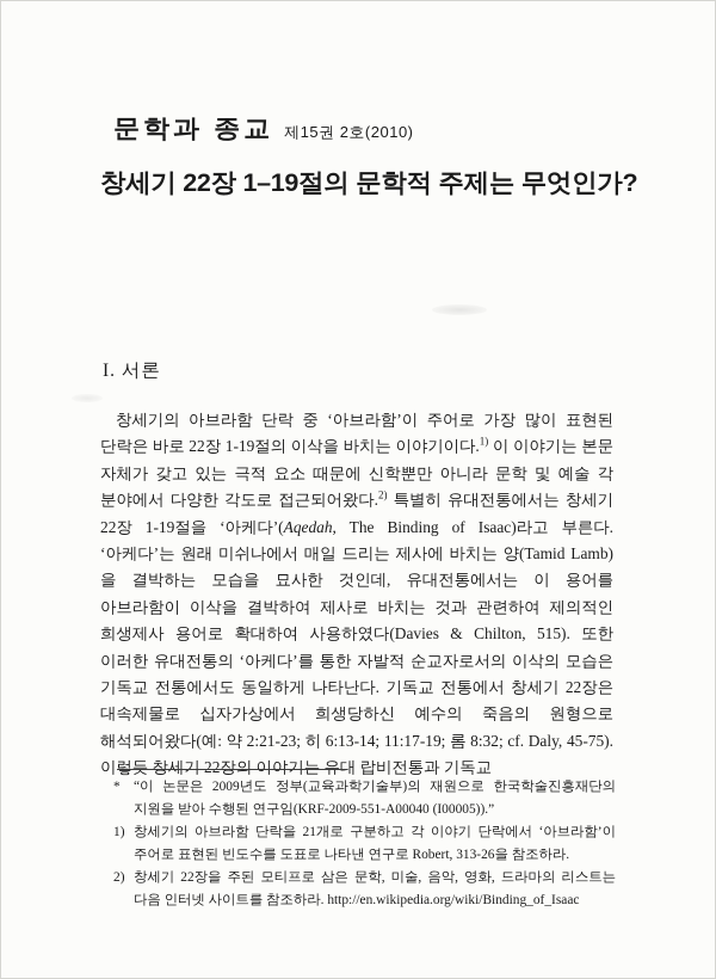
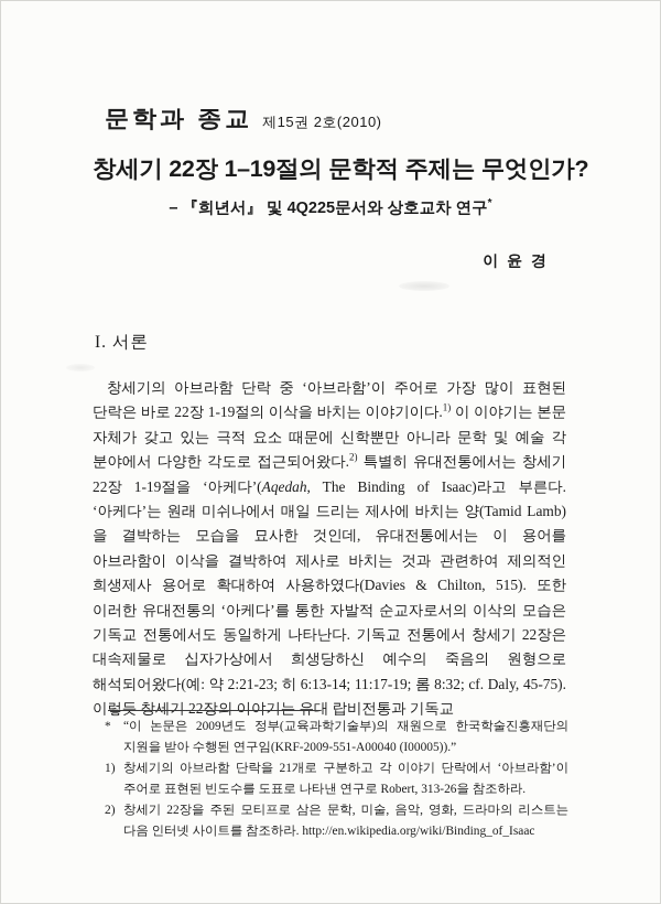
  문학과 종교 제15권 2호(2010)
  창세기 22장 1–19절의 문학적 주제는 무엇인가?
+ – 『희년서』 및 4Q225문서와 상호교차 연구*
+ 이 윤 경
  I. 서론
  창세기의 아브라함 단락 중 ‘아브라함’이 주어로 가장 많이 표현된 단락은 바로 22장 1-19절의 이삭을 바치는 이야기이다.1) 이 이야기는 본문 자체가 갖고 있는 극적 요소 때문에 신학뿐만 아니라 문학 및 예술 각 분야에서 다양한 각도로 접근되어왔다.2) 특별히 유대전통에서는 창세기 22장 1-19절을 ‘아케다’(Aqedah, The Binding of Isaac)라고 부른다. ‘아케다’는 원래 미쉬나에서 매일 드리는 제사에 바치는 양(Tamid Lamb)을 결박하는 모습을 묘사한 것인데, 유대전통에서는 이 용어를 아브라함이 이삭을 결박하여 제사로 바치는 것과 관련하여 제의적인 희생제사 용어로 확대하여 사용하였다(Davies & Chilton, 515). 또한 이러한 유대전통의 ‘아케다’를 통한 자발적 순교자로서의 이삭의 모습은 기독교 전통에서도 동일하게 나타난다. 기독교 전통에서 창세기 22장은 대속제물로 십자가상에서 희생당하신 예수의 죽음의 원형으로 해석되어왔다(예: 약 2:21-23; 히 6:13-14; 11:17-19; 롬 8:32; cf. Daly, 45-75). 이렇듯 창세기 22장의 이야기는 유대 랍비전통과 기독교
  * “이 논문은 2009년도 정부(교육과학기술부)의 재원으로 한국학술진흥재단의 지원을 받아 수행된 연구임(KRF-2009-551-A00040 (I00005)).”
  1) 창세기의 아브라함 단락을 21개로 구분하고 각 이야기 단락에서 ‘아브라함’이 주어로 표현된 빈도수를 도표로 나타낸 연구로 Robert, 313-26을 참조하라.
  2) 창세기 22장을 주된 모티프로 삼은 문학, 미술, 음악, 영화, 드라마의 리스트는 다음 인터넷 사이트를 참조하라. http://en.wikipedia.org/wiki/Binding_of_Isaac
